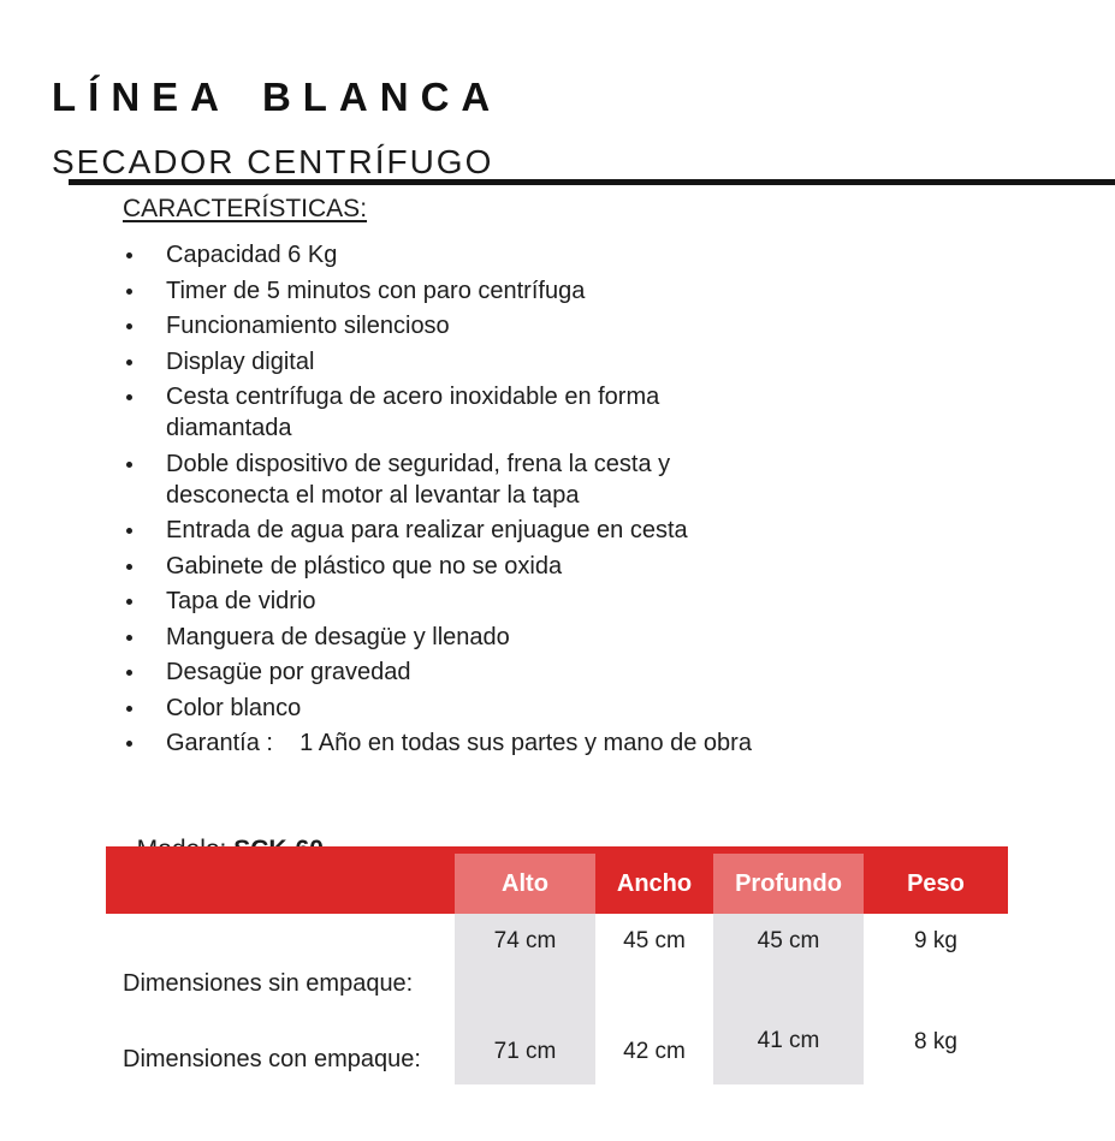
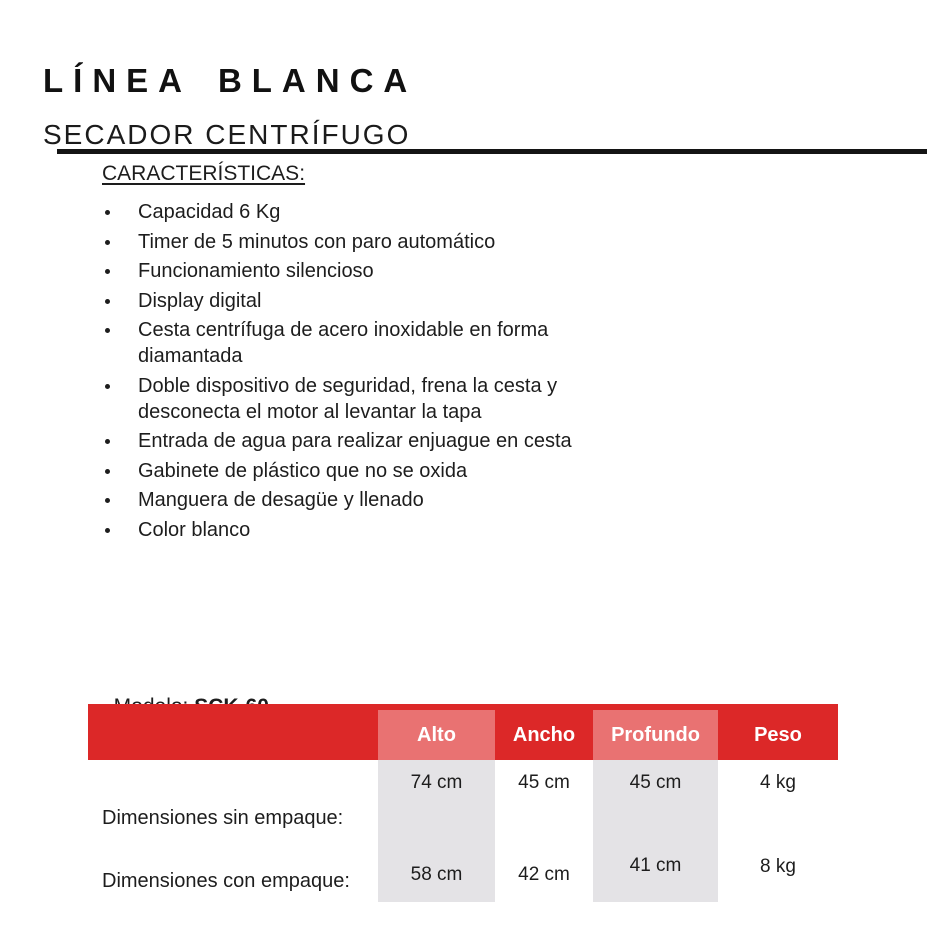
  LÍNEA BLANCA
  SECADOR CENTRÍFUGO
  CARACTERÍSTICAS:
  Capacidad 6 Kg
- Timer de 5 minutos con paro centrífuga
+ Timer de 5 minutos con paro automático
  Funcionamiento silencioso
  Display digital
  Cesta centrífuga de acero inoxidable en forma
  diamantada
  Doble dispositivo de seguridad, frena la cesta y
  desconecta el motor al levantar la tapa
  Entrada de agua para realizar enjuague en cesta
  Gabinete de plástico que no se oxida
- Tapa de vidrio
  Manguera de desagüe y llenado
- Desagüe por gravedad
  Color blanco
- Garantía : 1 Año en todas sus partes y mano de obra
  Alto
  Ancho
  Profundo
  Peso
  Dimensiones sin empaque:
  74 cm
  45 cm
  45 cm
- 9 kg
+ 4 kg
  Dimensiones con empaque:
- 71 cm
+ 58 cm
  42 cm
  41 cm
  8 kg
